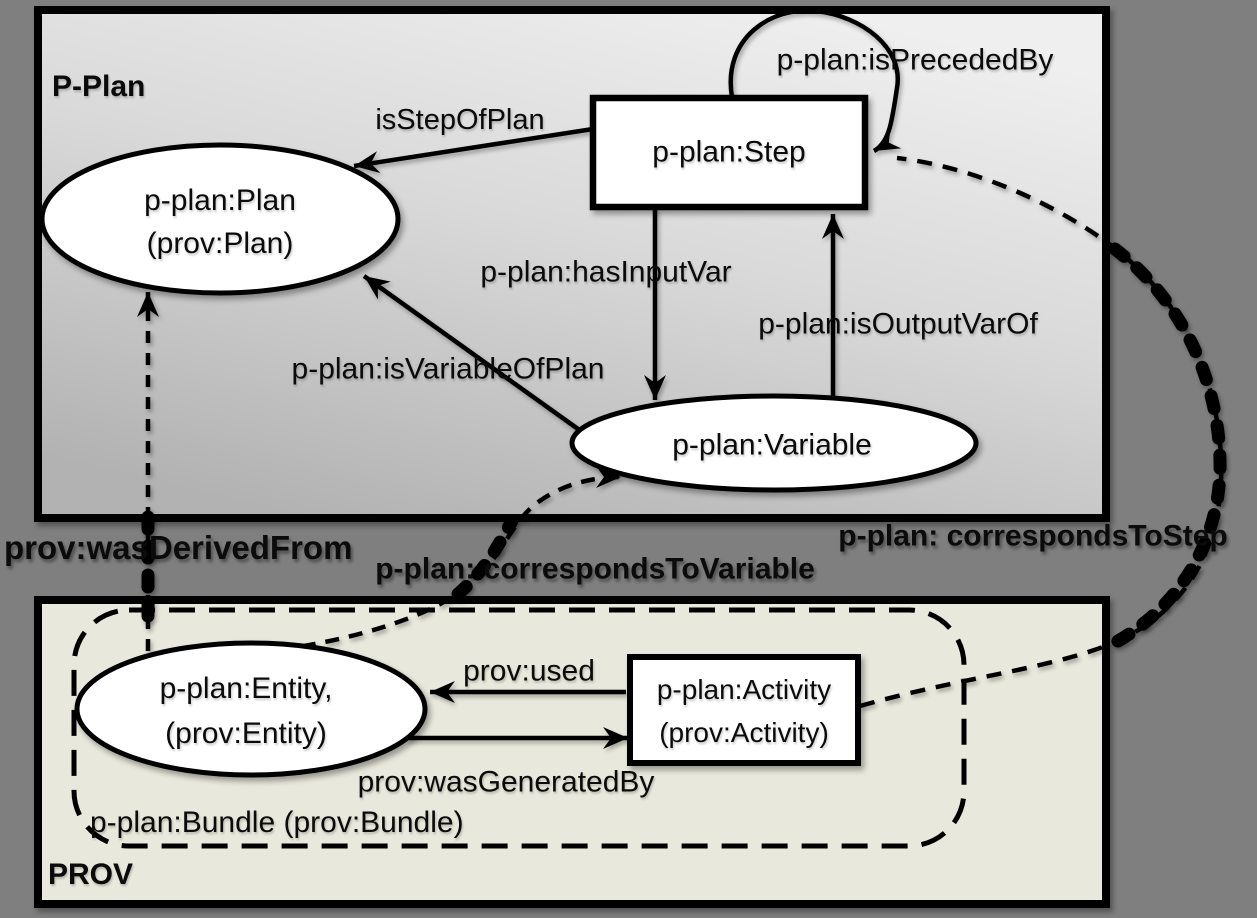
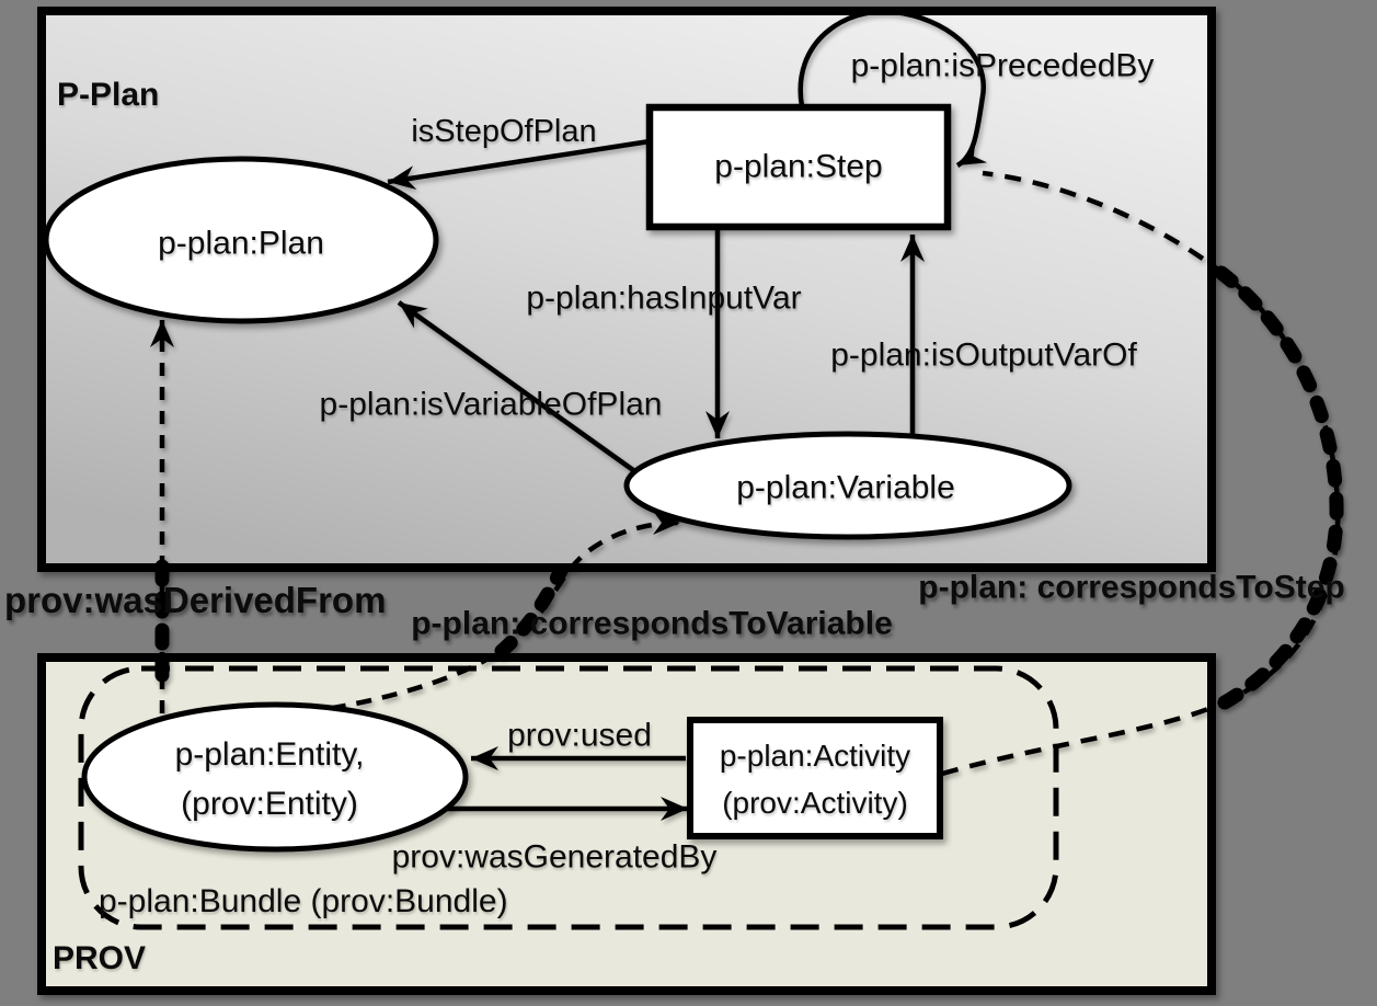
  P-Plan
  PROV
  p-plan:Plan
- (prov:Plan)
  p-plan:Step
  p-plan:Variable
  p-plan:Entity,
  (prov:Entity)
  p-plan:Activity
  (prov:Activity)
  p-plan:Bundle (prov:Bundle)
  isStepOfPlan
  p-plan:isPrecededBy
  p-plan:hasInputVar
  p-plan:isOutputVarOf
  p-plan:isVariableOfPlan
  prov:wasDerivedFrom
  p-plan: correspondsToVariable
  p-plan: correspondsToStep
  prov:used
  prov:wasGeneratedBy
